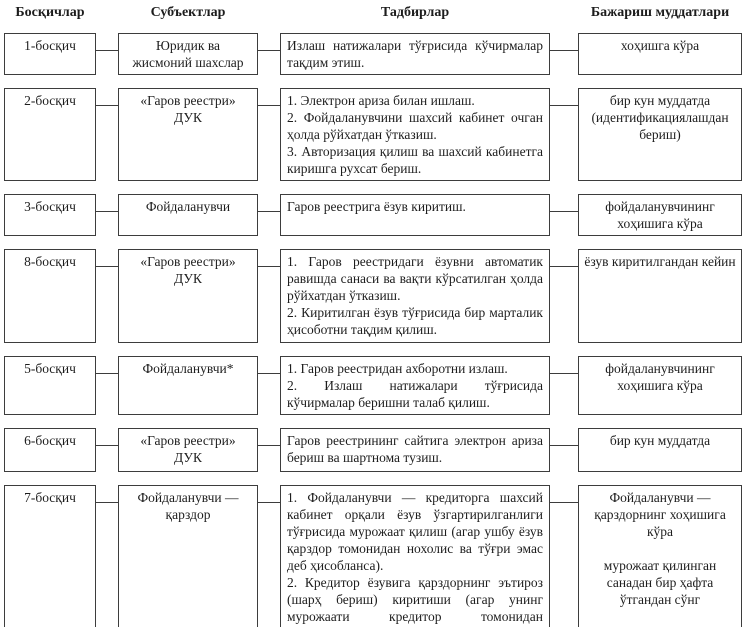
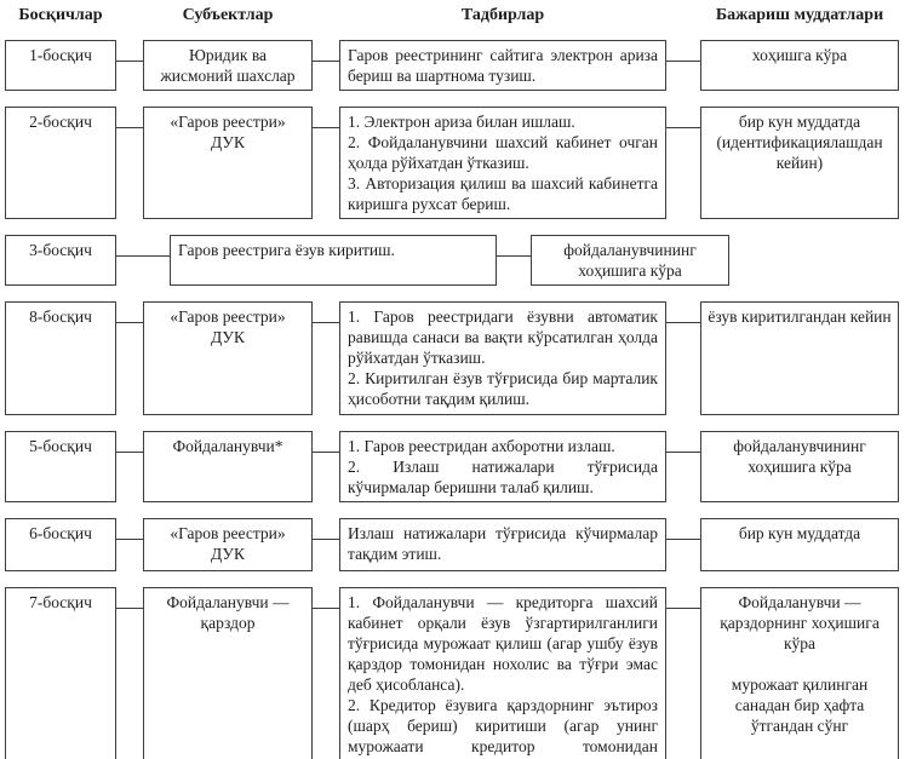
  Босқичлар
  Субъектлар
  Тадбирлар
  Бажариш муддатлари
  1-босқич
  Юридик ва
  жисмоний шахслар
- Излаш натижалари тўғрисида кўчирмалар тақдим этиш.
+ Гаров реестрининг сайтига электрон ариза бериш ва шартнома тузиш.
  хоҳишга кўра
  2-босқич
  «Гаров реестри»
  ДУК
  1. Электрон ариза билан ишлаш.
  2. Фойдаланувчини шахсий кабинет очган ҳолда рўйхатдан ўтказиш.
  3. Авторизация қилиш ва шахсий кабинетга киришга рухсат бериш.
- бир кун муддатда (идентификациялашдан бериш)
+ бир кун муддатда (идентификациялашдан кейин)
  3-босқич
- Фойдаланувчи
  Гаров реестрига ёзув киритиш.
  фойдаланувчининг хоҳишига кўра
  8-босқич
  «Гаров реестри»
  ДУК
  1. Гаров реестридаги ёзувни автоматик равишда санаси ва вақти кўрсатилган ҳолда рўйхатдан ўтказиш.
  2. Киритилган ёзув тўғрисида бир марталик ҳисоботни тақдим қилиш.
  ёзув киритилгандан кейин
  5-босқич
  Фойдаланувчи*
  1. Гаров реестридан ахборотни излаш.
  2. Излаш натижалари тўғрисида кўчирмалар беришни талаб қилиш.
  фойдаланувчининг хоҳишига кўра
  6-босқич
  «Гаров реестри»
  ДУК
- Гаров реестрининг сайтига электрон ариза бериш ва шартнома тузиш.
+ Излаш натижалари тўғрисида кўчирмалар тақдим этиш.
  бир кун муддатда
  7-босқич
  Фойдаланувчи —
  қарздор
  1. Фойдаланувчи — кредиторга шахсий кабинет орқали ёзув ўзгартирилганлиги тўғрисида мурожаат қилиш (агар ушбу ёзув қарздор томонидан нохолис ва тўғри эмас деб ҳисобланса).
  2. Кредитор ёзувига қарздорнинг эътироз (шарҳ бериш) киритиши (агар унинг мурожаати кредитор томонидан
  Фойдаланувчи — қарздорнинг хоҳишига кўра
  мурожаат қилинган санадан бир ҳафта ўтгандан сўнг
